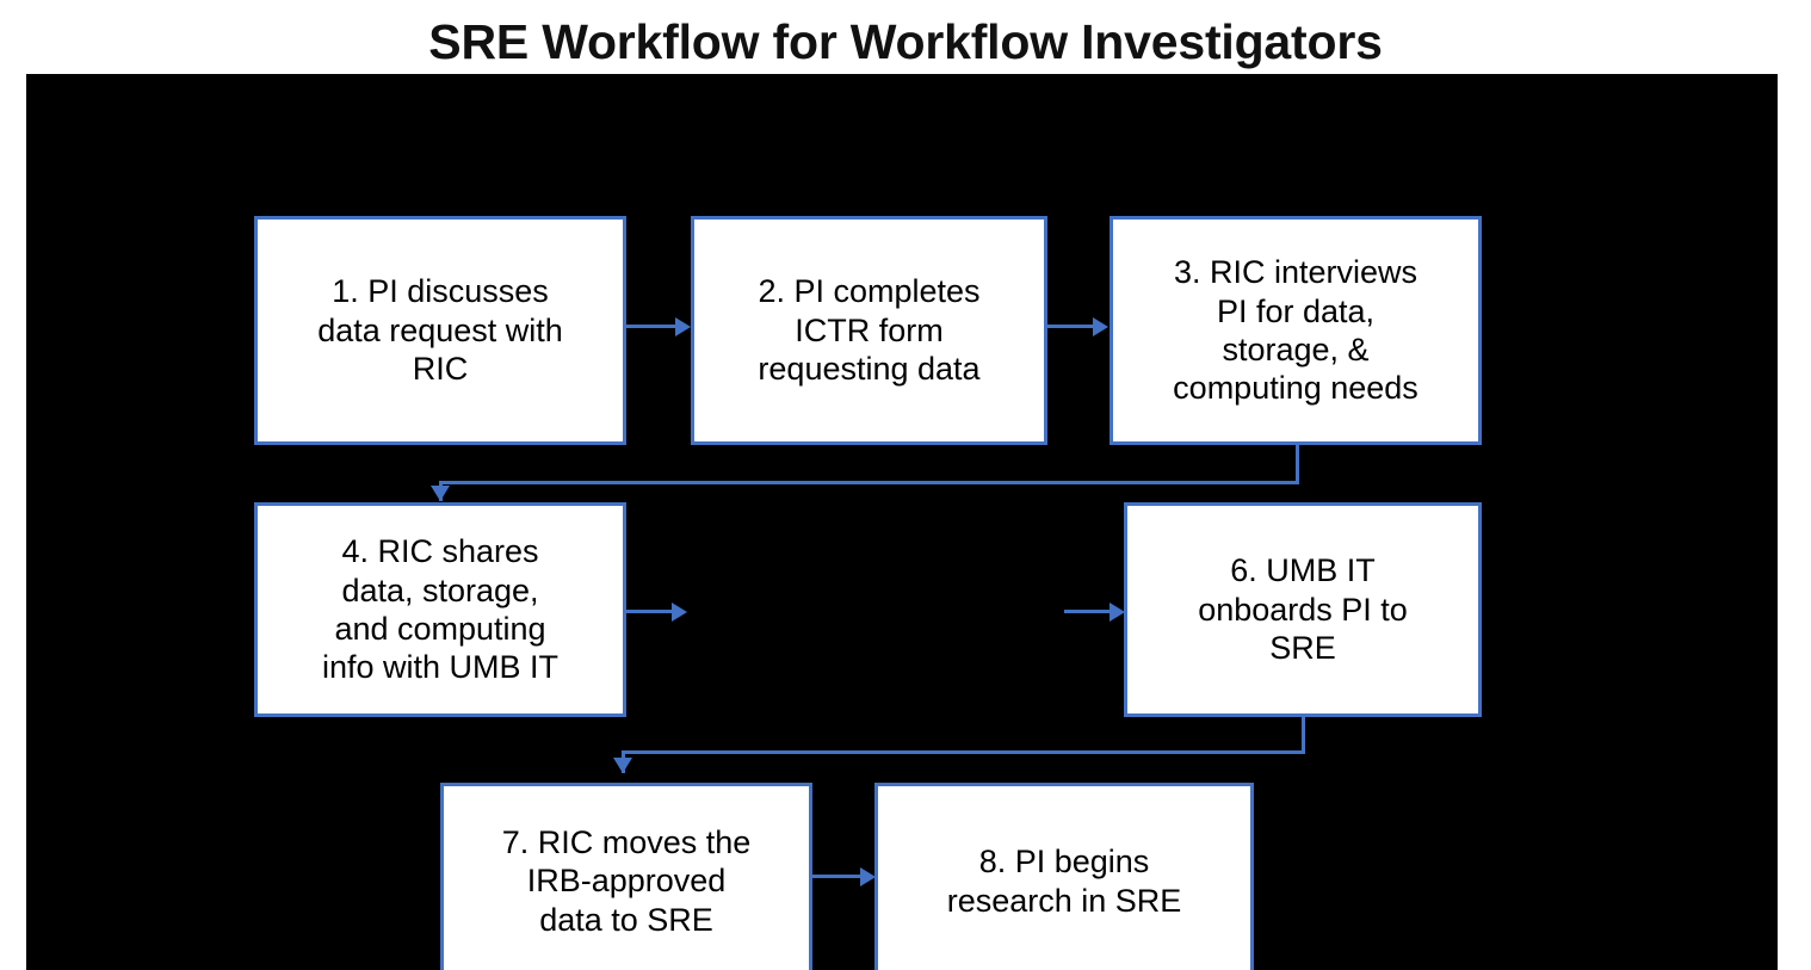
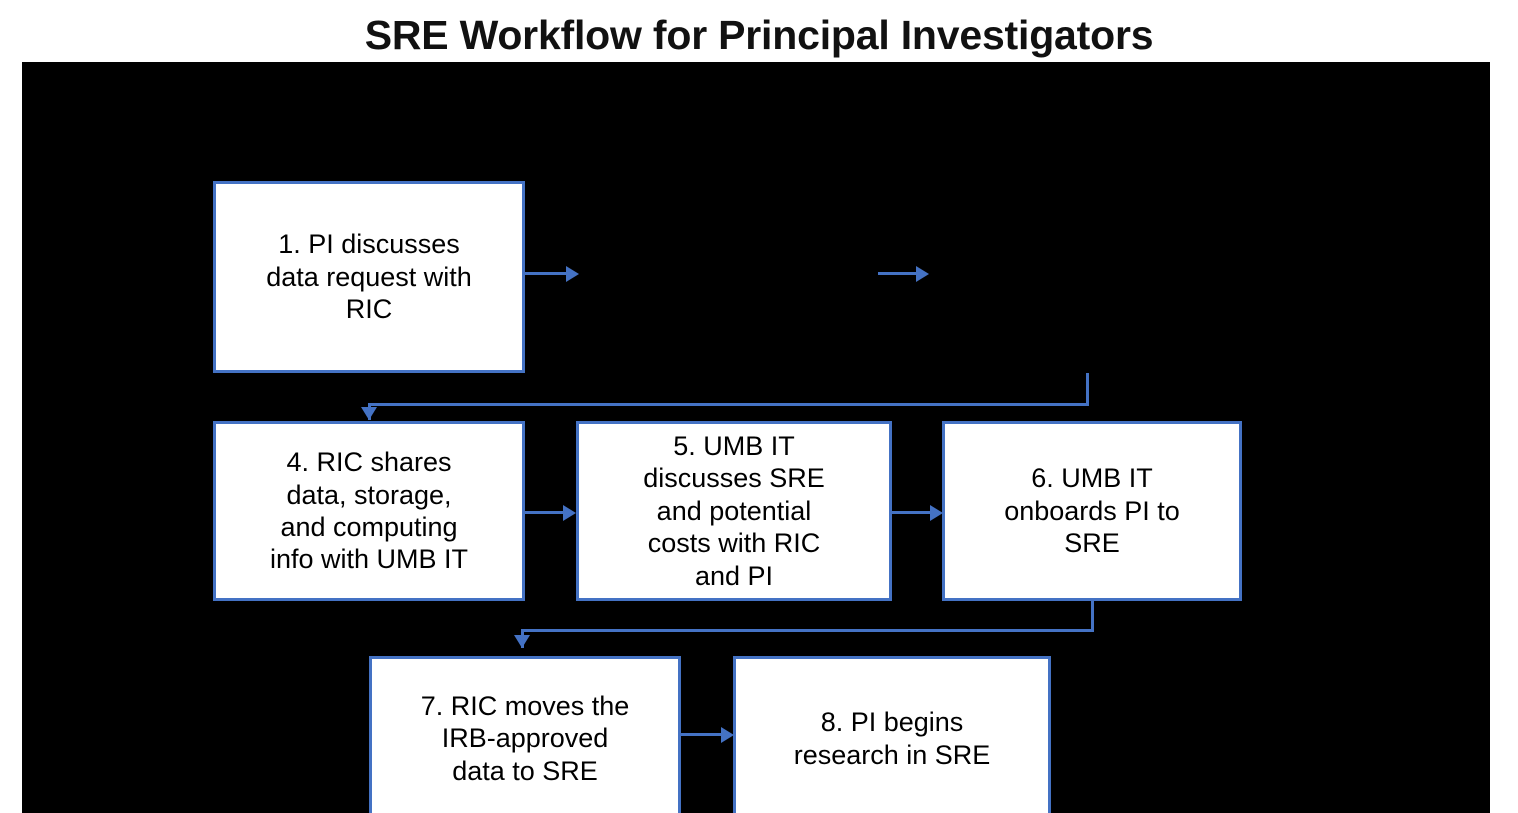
- SRE Workflow for Workflow Investigators
+ SRE Workflow for Principal Investigators
  1. PI discusses
  data request with
  RIC
- 2. PI completes
- ICTR form
- requesting data
- 3. RIC interviews
- PI for data,
- storage, &
- computing needs
  4. RIC shares
  data, storage,
  and computing
  info with UMB IT
+ 5. UMB IT
+ discusses SRE
+ and potential
+ costs with RIC
+ and PI
  6. UMB IT
  onboards PI to
  SRE
  7. RIC moves the
  IRB-approved
  data to SRE
  8. PI begins
  research in SRE
